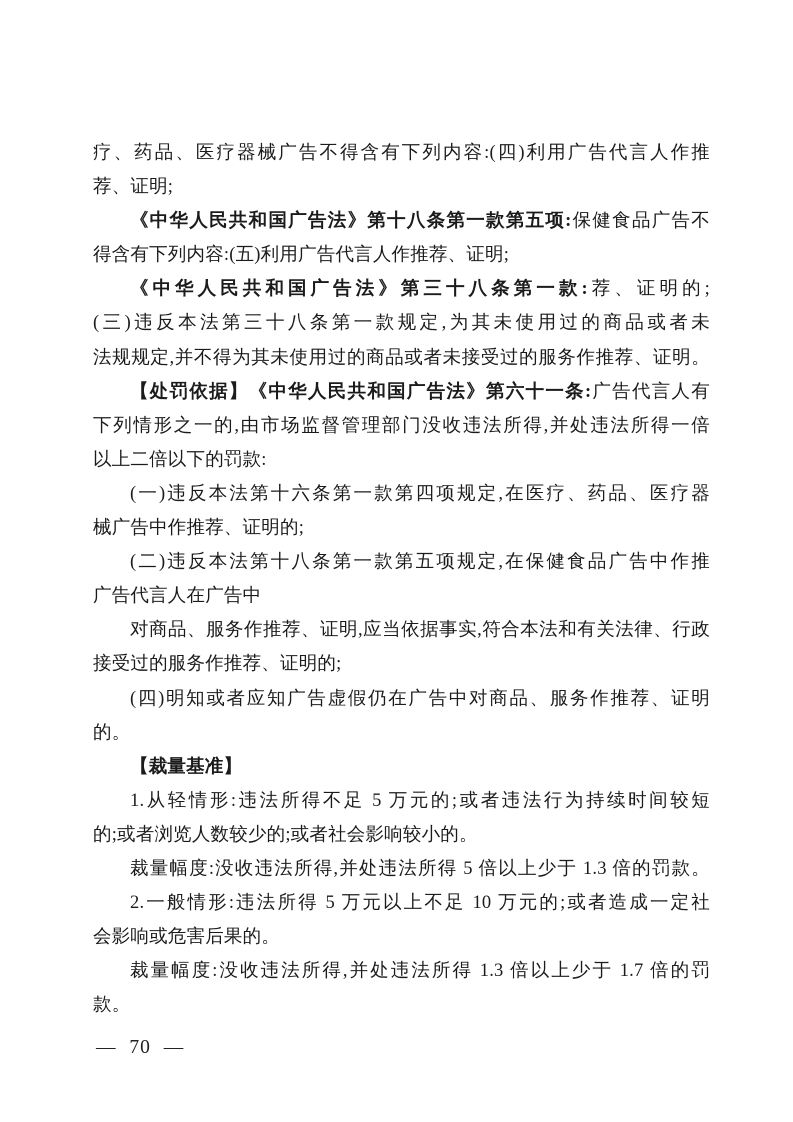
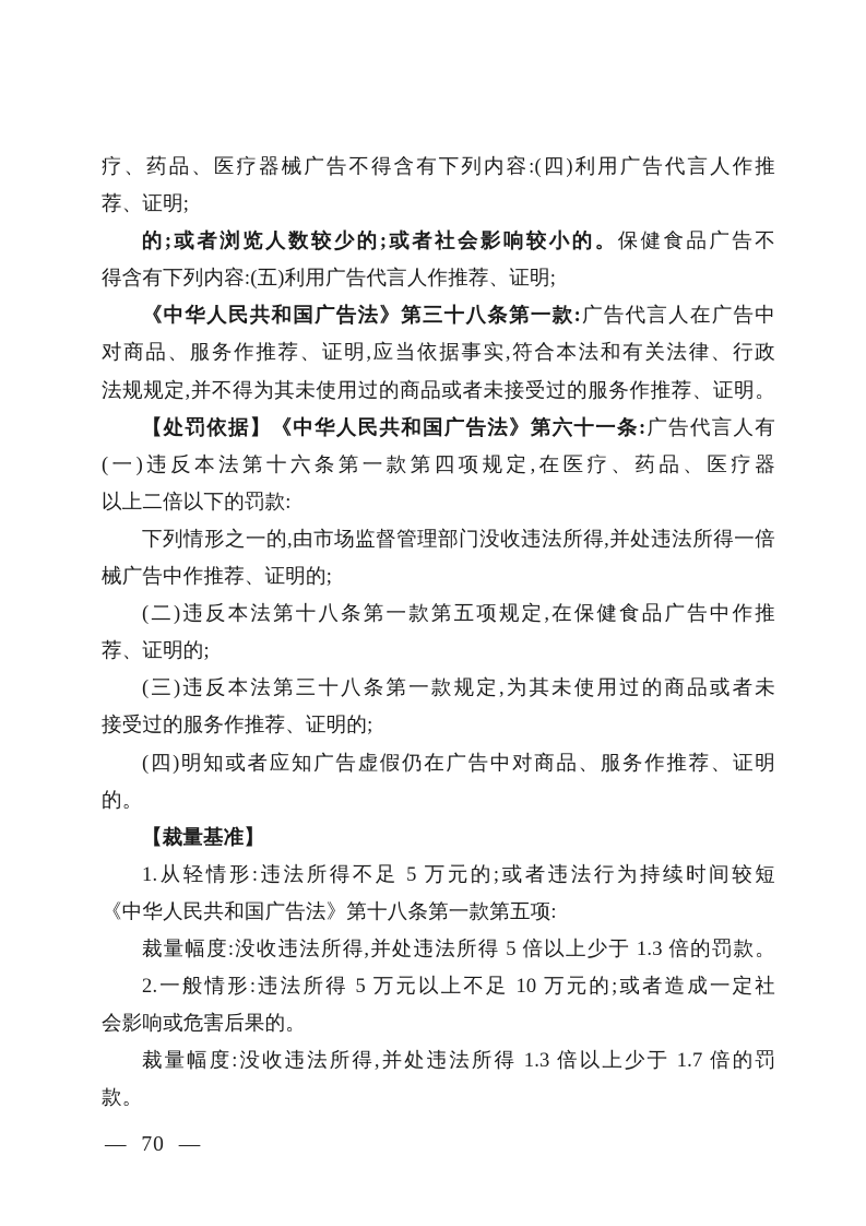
  疗、药品、医疗器械广告不得含有下列内容:(四)利用广告代言人作推
  荐、证明;
- 《中华人民共和国广告法》第十八条第一款第五项:保健食品广告不
+ 的;或者浏览人数较少的;或者社会影响较小的。保健食品广告不
  得含有下列内容:(五)利用广告代言人作推荐、证明;
- 《中华人民共和国广告法》第三十八条第一款:荐、证明的;
+ 《中华人民共和国广告法》第三十八条第一款:广告代言人在广告中
- (三)违反本法第三十八条第一款规定,为其未使用过的商品或者未
+ 对商品、服务作推荐、证明,应当依据事实,符合本法和有关法律、行政
  法规规定,并不得为其未使用过的商品或者未接受过的服务作推荐、证明。
  【处罚依据】《中华人民共和国广告法》第六十一条:广告代言人有
- 下列情形之一的,由市场监督管理部门没收违法所得,并处违法所得一倍
+ (一)违反本法第十六条第一款第四项规定,在医疗、药品、医疗器
  以上二倍以下的罚款:
- (一)违反本法第十六条第一款第四项规定,在医疗、药品、医疗器
+ 下列情形之一的,由市场监督管理部门没收违法所得,并处违法所得一倍
  械广告中作推荐、证明的;
  (二)违反本法第十八条第一款第五项规定,在保健食品广告中作推
- 广告代言人在广告中
+ 荐、证明的;
- 对商品、服务作推荐、证明,应当依据事实,符合本法和有关法律、行政
+ (三)违反本法第三十八条第一款规定,为其未使用过的商品或者未
  接受过的服务作推荐、证明的;
  (四)明知或者应知广告虚假仍在广告中对商品、服务作推荐、证明
  的。
  【裁量基准】
  1.从轻情形:违法所得不足 5 万元的;或者违法行为持续时间较短
- 的;或者浏览人数较少的;或者社会影响较小的。
+ 《中华人民共和国广告法》第十八条第一款第五项:
  裁量幅度:没收违法所得,并处违法所得 5 倍以上少于 1.3 倍的罚款。
  2.一般情形:违法所得 5 万元以上不足 10 万元的;或者造成一定社
  会影响或危害后果的。
  裁量幅度:没收违法所得,并处违法所得 1.3 倍以上少于 1.7 倍的罚
  款。
  — 70 —
